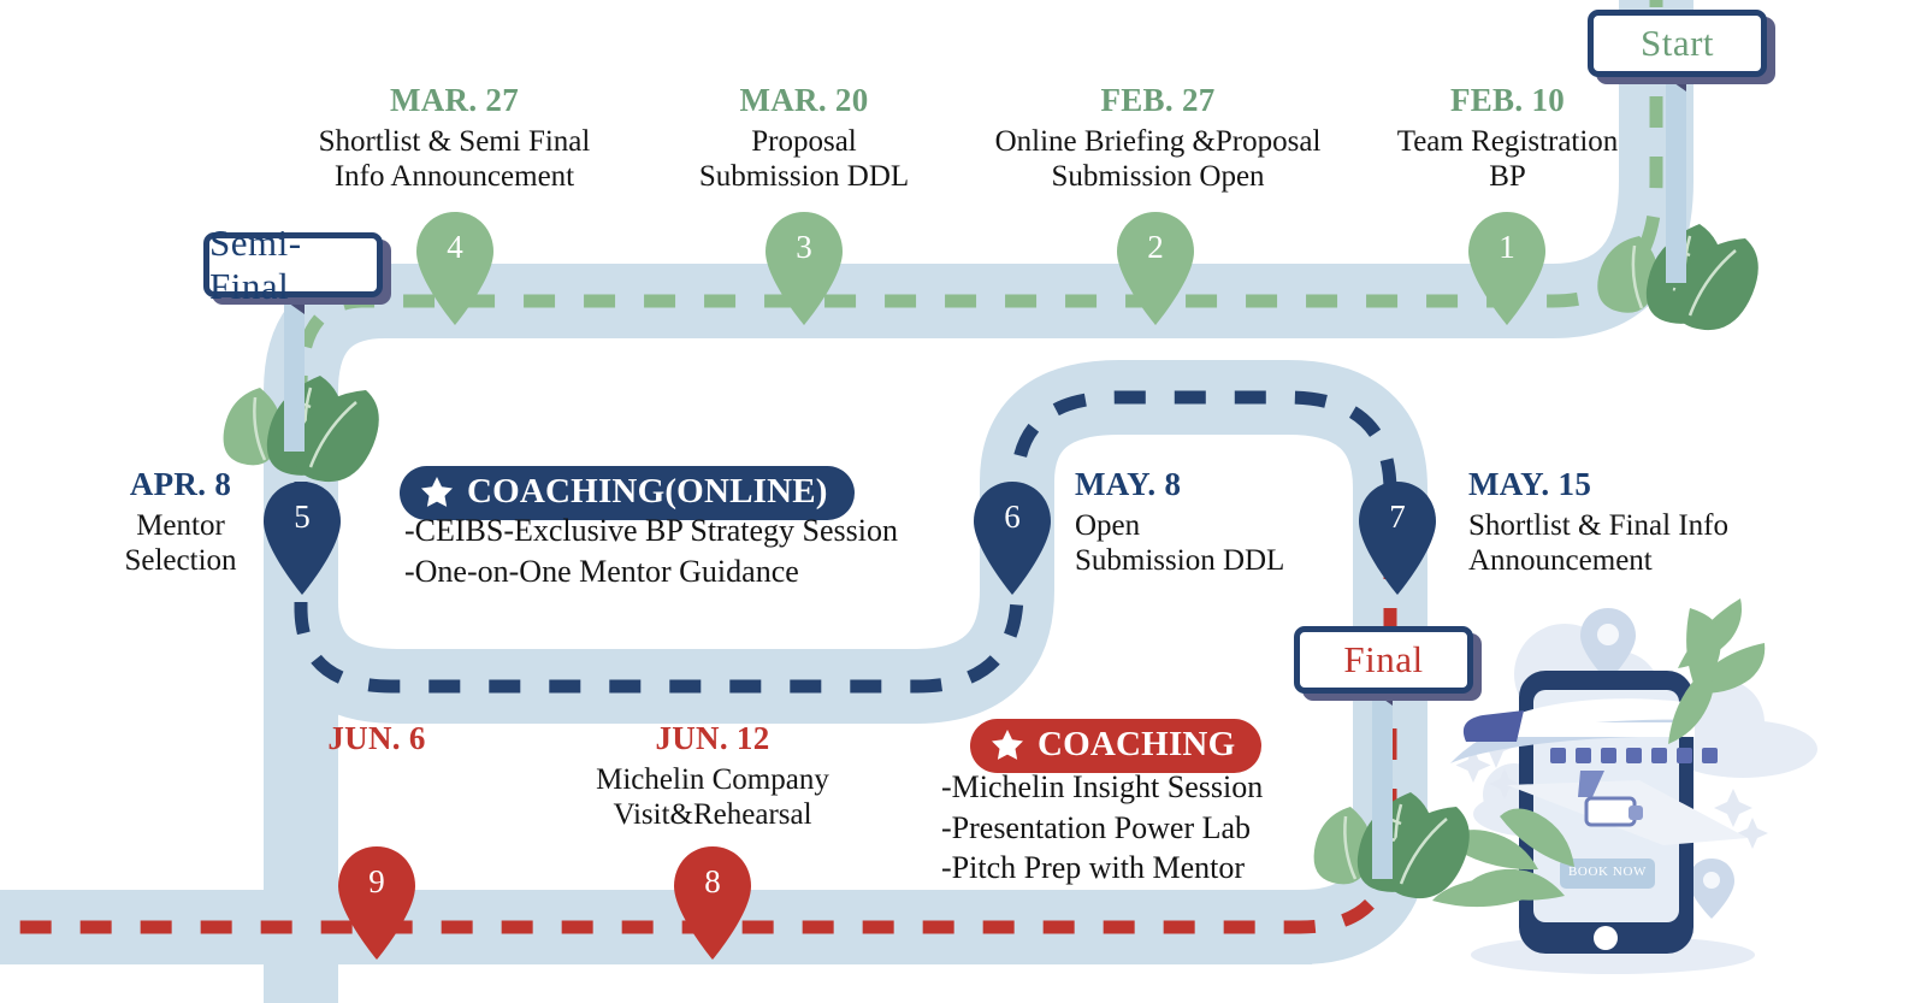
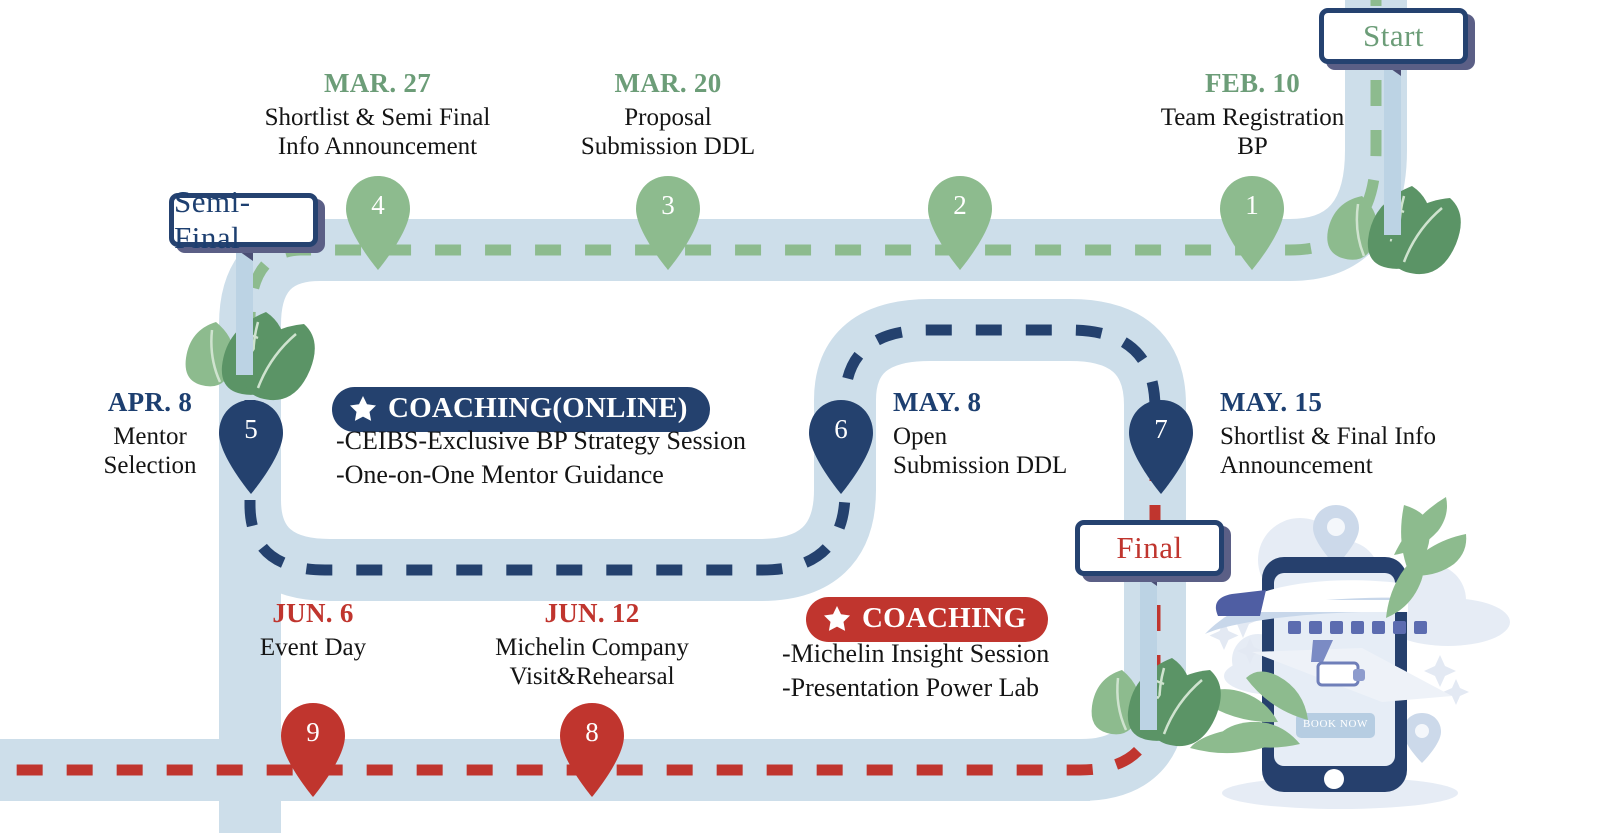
  1
  2
  3
  4
  5
  6
  7
  8
  9
  Start
  Semi-Final
  Final
  FEB. 10
  Team Registration
  BP
- FEB. 27
- Online Briefing &Proposal
- Submission Open
  MAR. 20
  Proposal
  Submission DDL
  MAR. 27
  Shortlist & Semi Final
  Info Announcement
  APR. 8
  Mentor
  Selection
  MAY. 8
  Open
  Submission DDL
  MAY. 15
  Shortlist & Final Info
  Announcement
  JUN. 12
  Michelin Company
  Visit&Rehearsal
  JUN. 6
+ Event Day
  COACHING(ONLINE)
  -CEIBS-Exclusive BP Strategy Session
  -One-on-One Mentor Guidance
  COACHING
  -Michelin Insight Session
  -Presentation Power Lab
- -Pitch Prep with Mentor
  BOOK NOW
